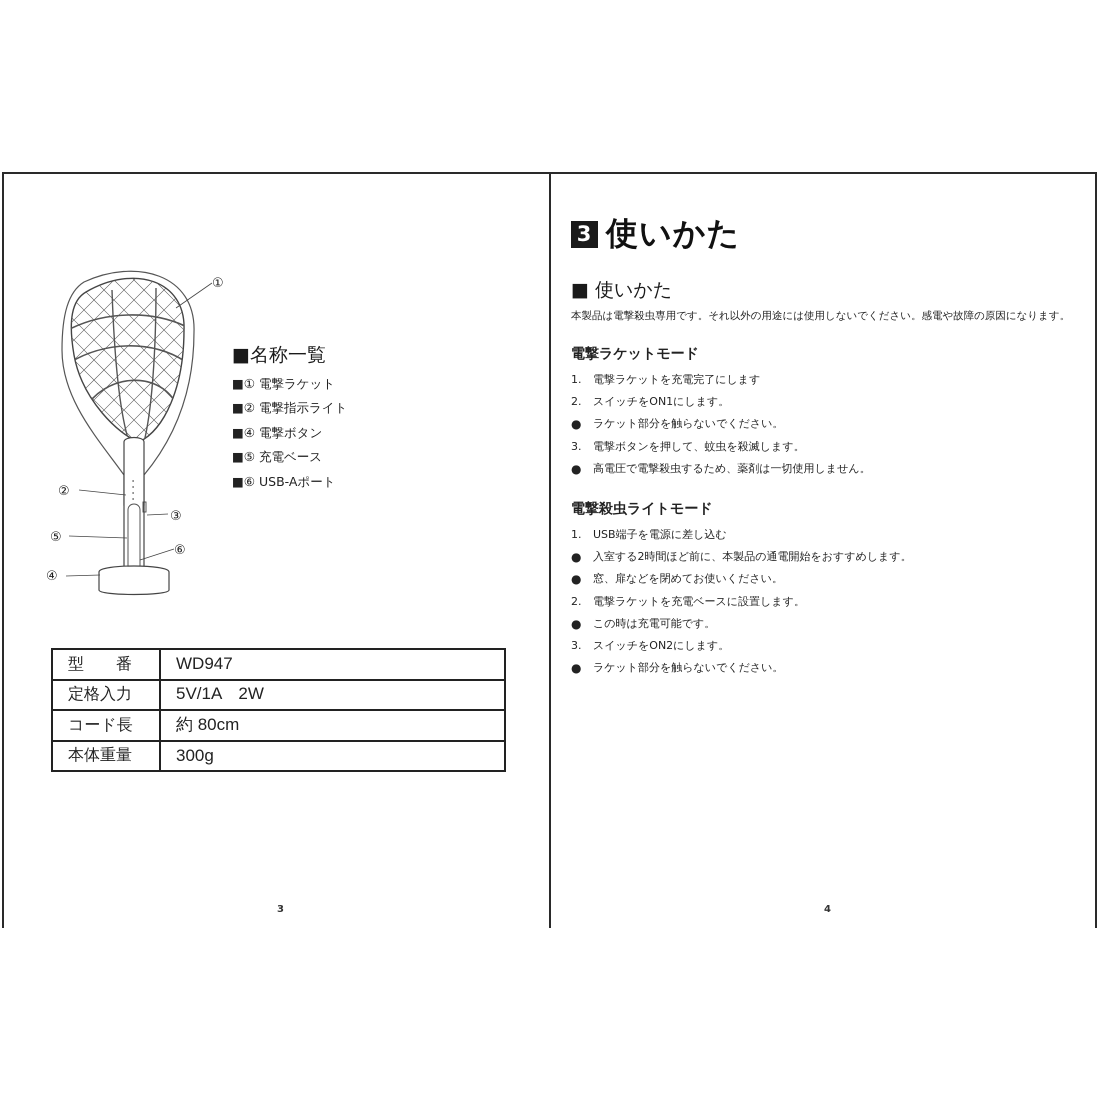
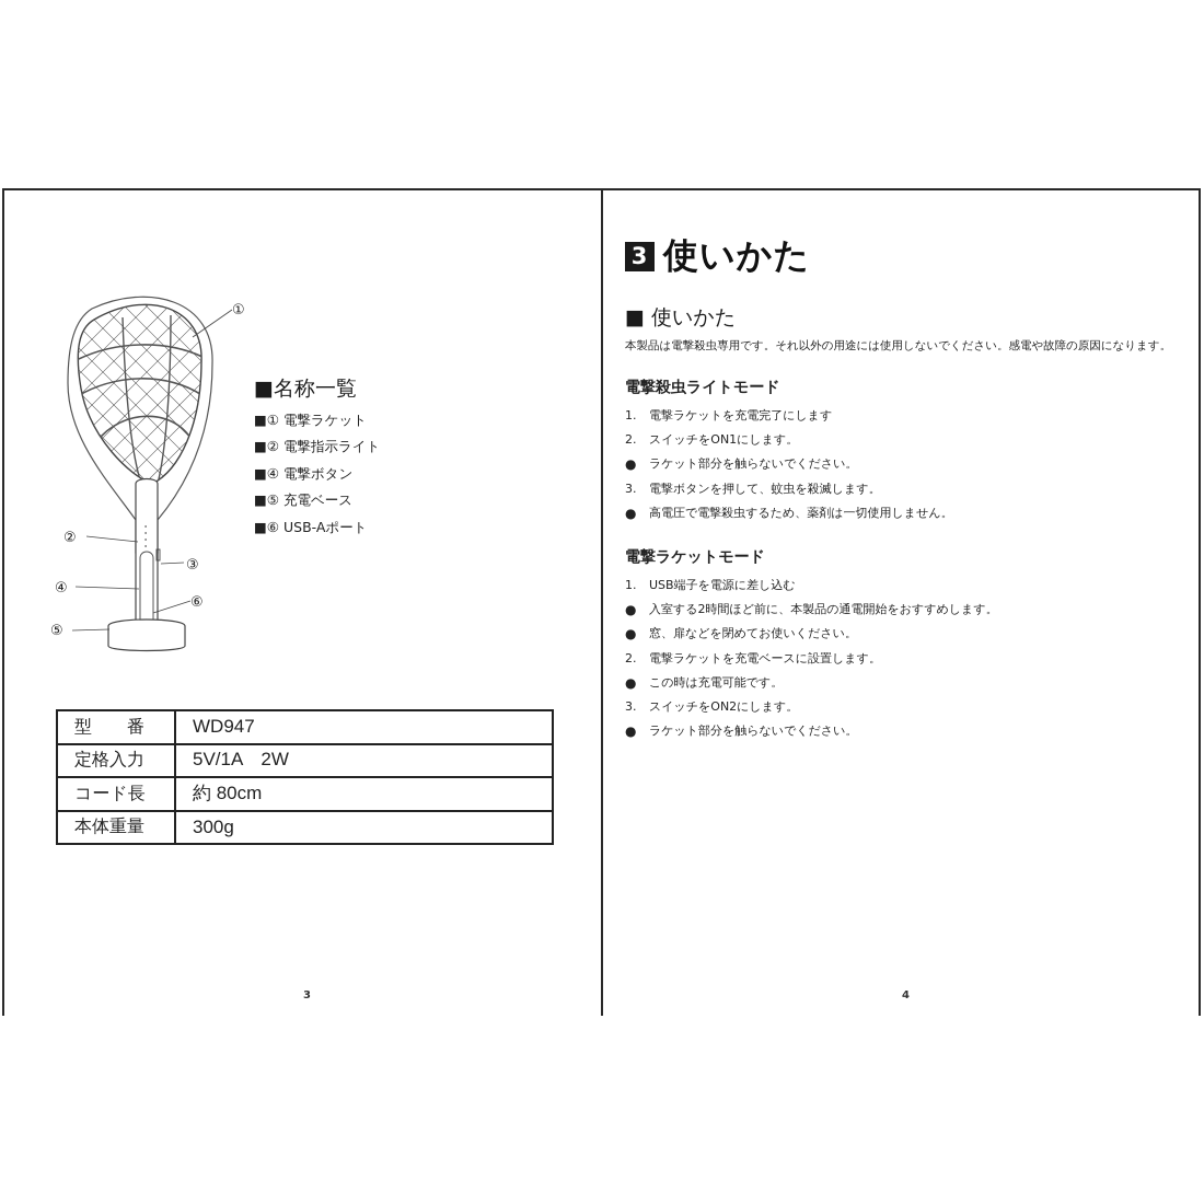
  ①
  ②
  ③
- ⑤
+ ④
  ⑥
- ④
+ ⑤
  ■名称一覧
  ■① 電撃ラケット
  ■② 電撃指示ライト
  ■④ 電撃ボタン
  ■⑤ 充電ベース
  ■⑥ USB-Aポート
  型 番	WD947
  定格入力	5V/1A 2W
  コード長	約 80cm
  本体重量	300g
  3
  3
  使いかた
  ■ 使いかた
  本製品は電撃殺虫専用です。それ以外の用途には使用しないでください。感電や故障の原因になります。
- 電撃ラケットモード
+ 電撃殺虫ライトモード
  1.
  電撃ラケットを充電完了にします
  2.
  スイッチをON1にします。
  ●
  ラケット部分を触らないでください。
  3.
  電撃ボタンを押して、蚊虫を殺滅します。
  ●
  高電圧で電撃殺虫するため、薬剤は一切使用しません。
- 電撃殺虫ライトモード
+ 電撃ラケットモード
  1.
  USB端子を電源に差し込む
  ●
  入室する2時間ほど前に、本製品の通電開始をおすすめします。
  ●
  窓、扉などを閉めてお使いください。
  2.
  電撃ラケットを充電ベースに設置します。
  ●
  この時は充電可能です。
  3.
  スイッチをON2にします。
  ●
  ラケット部分を触らないでください。
  4
